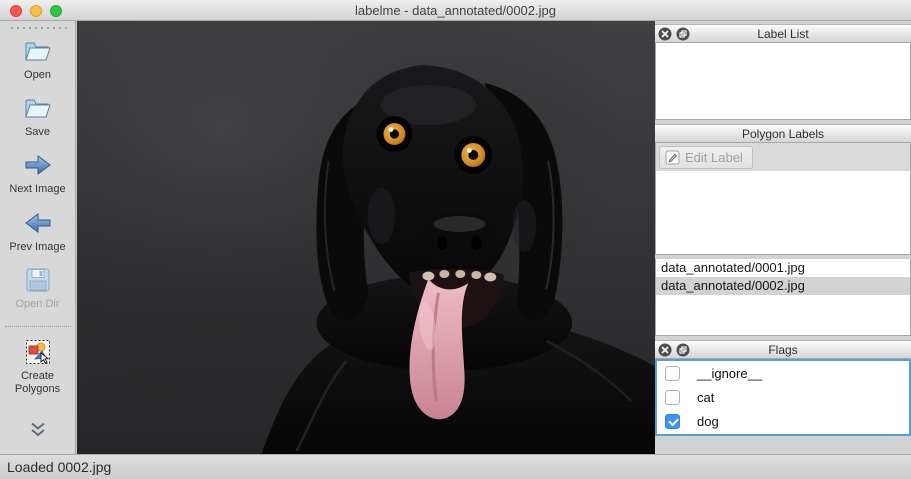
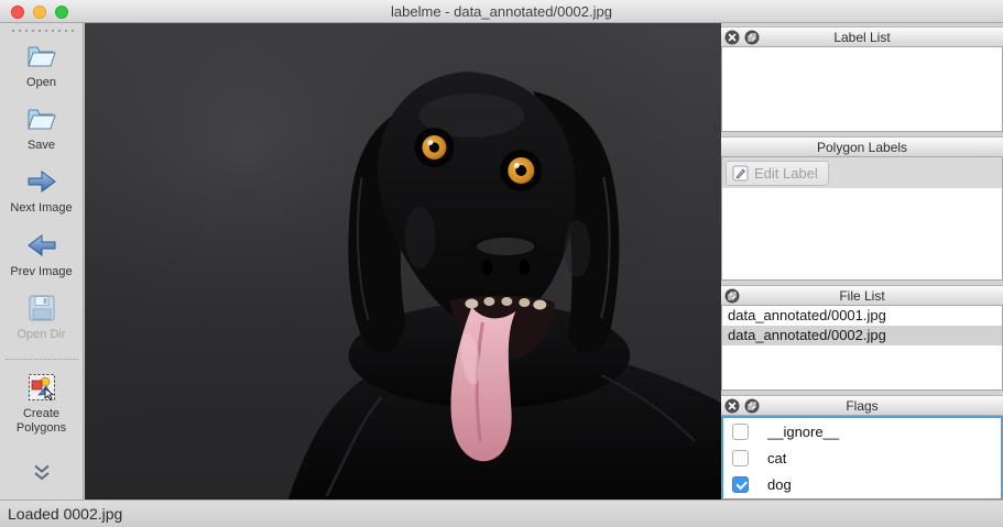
  labelme - data_annotated/0002.jpg
  Open
  Save
  Next Image
  Prev Image
  Open Dir
  Create Polygons
  Label List
  Polygon Labels
  Edit Label
+ File List
  data_annotated/0001.jpg
  data_annotated/0002.jpg
  Flags
  __ignore__
  cat
  dog
  Loaded 0002.jpg
